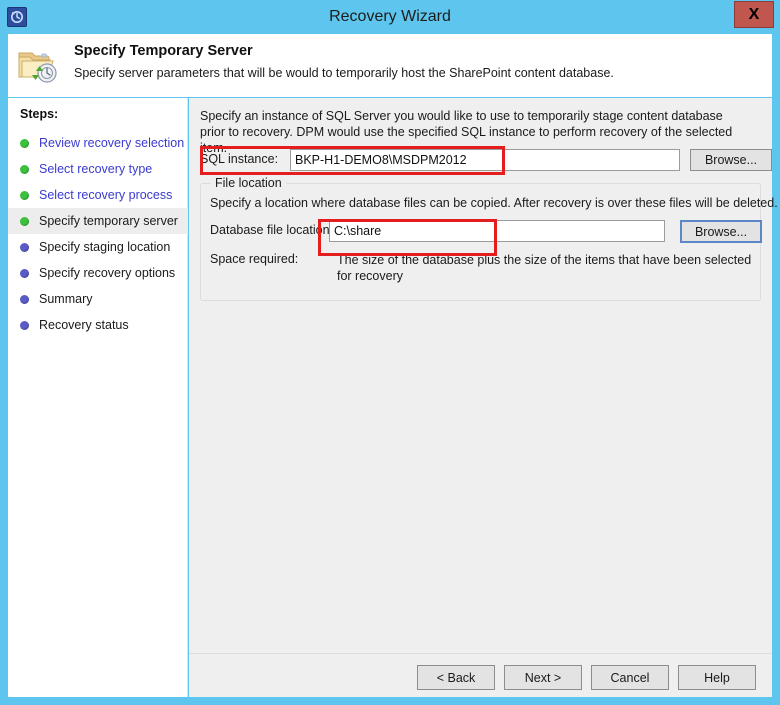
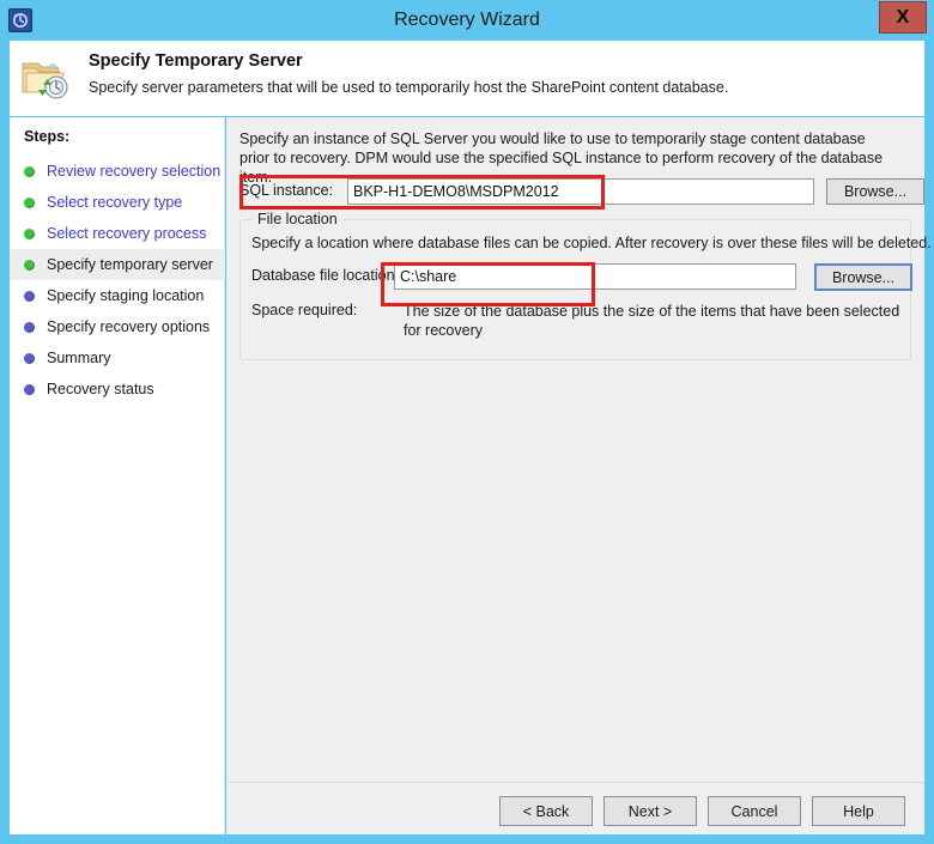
  Recovery Wizard
  X
  Specify Temporary Server
- Specify server parameters that will be would to temporarily host the SharePoint content database.
+ Specify server parameters that will be used to temporarily host the SharePoint content database.
  Steps:
  Review recovery selection
  Select recovery type
  Select recovery process
  Specify temporary server
  Specify staging location
  Specify recovery options
  Summary
  Recovery status
- Specify an instance of SQL Server you would like to use to temporarily stage content database prior to recovery. DPM would use the specified SQL instance to perform recovery of the selected item.
+ Specify an instance of SQL Server you would like to use to temporarily stage content database prior to recovery. DPM would use the specified SQL instance to perform recovery of the database item.
  SQL instance:
  BKP-H1-DEMO8\MSDPM2012
  Browse...
  File location
  Specify a location where database files can be copied. After recovery is over these files will be deleted.
  Database file location
  C:\share
  Browse...
  Space required:
  The size of the database plus the size of the items that have been selected for recovery
  < Back
  Next >
  Cancel
  Help
